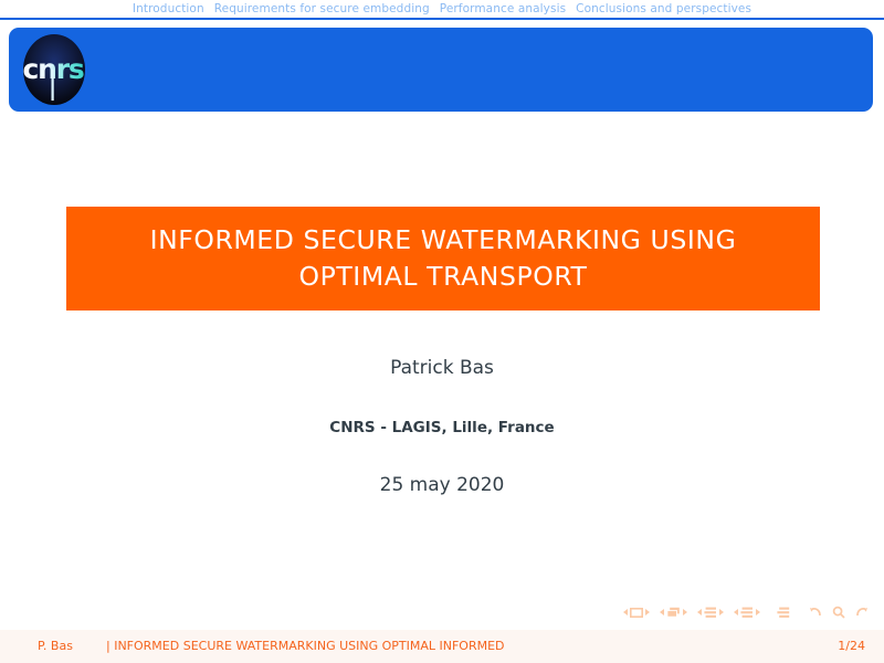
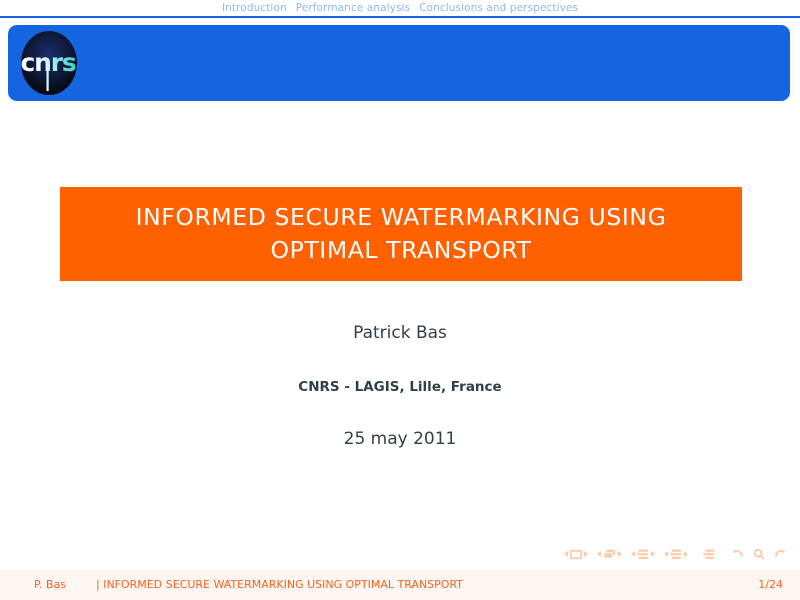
  Introduction
- Requirements for secure embedding
  Performance analysis
  Conclusions and perspectives
  cnrs
  INFORMED SECURE WATERMARKING USING
  OPTIMAL TRANSPORT
  Patrick Bas
  CNRS - LAGIS, Lille, France
- 25 may 2020
+ 25 may 2011
  P. Bas
- | INFORMED SECURE WATERMARKING USING OPTIMAL INFORMED
+ | INFORMED SECURE WATERMARKING USING OPTIMAL TRANSPORT
  1/24
